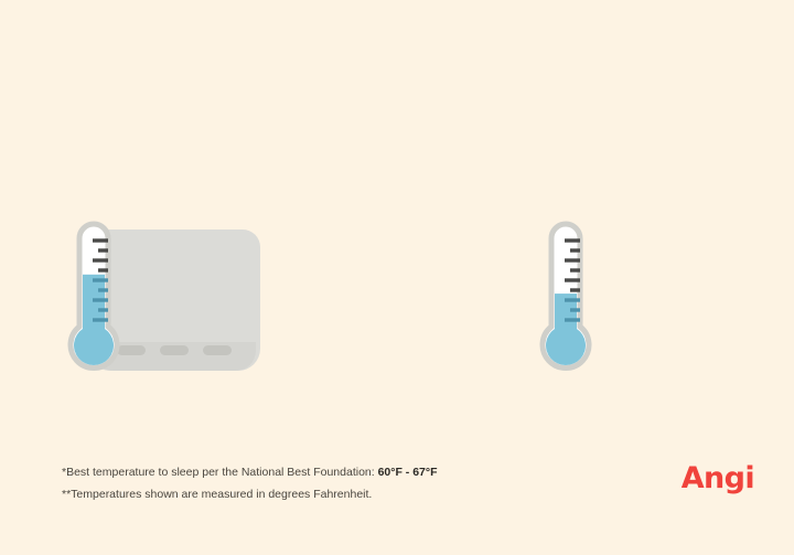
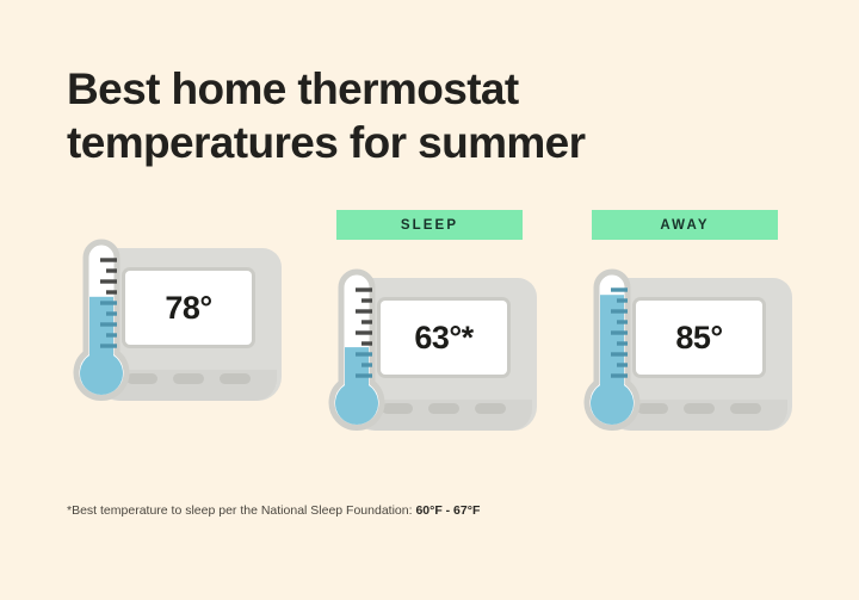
+ Best home thermostat temperatures for summer
+ 78°
+ SLEEP
+ 63°*
+ AWAY
+ 85°
- *Best temperature to sleep per the National Best Foundation: 60°F - 67°F
+ *Best temperature to sleep per the National Sleep Foundation: 60°F - 67°F
- **Temperatures shown are measured in degrees Fahrenheit.
- Angi
